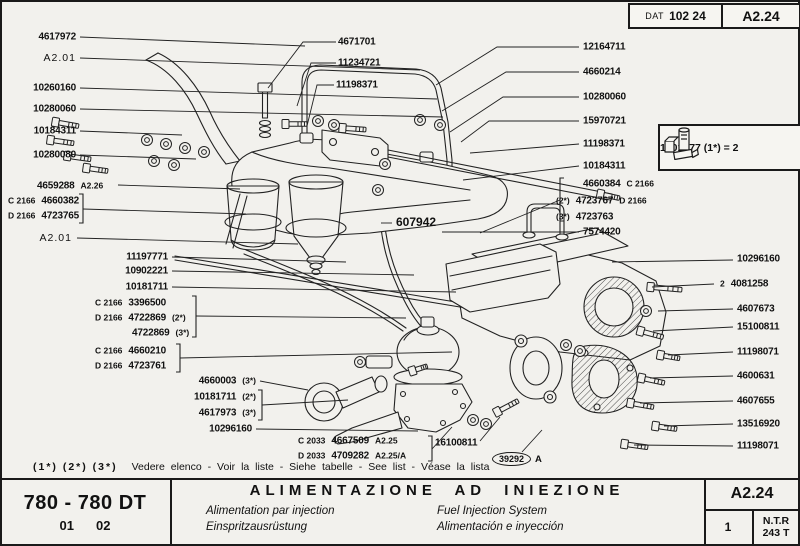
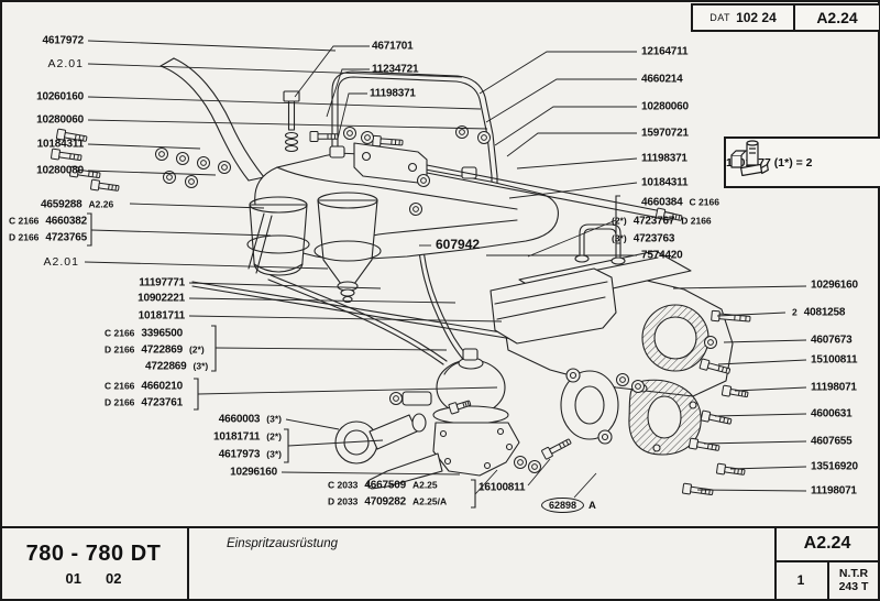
  4617972
  A2.01
  10260160
  10280060
  10184311
  10280080
  4659288
  A2.26
  C 2166
  4660382
  D 2166
  4723765
  A2.01
  11197771
  10902221
  10181711
  C 2166
  3396500
  D 2166
  4722869
  (2*)
  4722869
  (3*)
  C 2166
  4660210
  D 2166
  4723761
  4660003
  (3*)
  10181711
  (2*)
  4617973
  (3*)
  10296160
  C 2033
  4667509
  A2.25
  D 2033
  4709282
  A2.25/A
  16100811
  4671701
  11234721
  11198371
  12164711
  4660214
  10280060
  15970721
  11198371
  10184311
  4660384
  C 2166
  (2*)
  4723767
  D 2166
  (3*)
  4723763
  7574420
  10296160
  2
  4081258
  4607673
  15100811
  11198071
  4600631
  4607655
  13516920
  11198071
  DAT
  102 24
  A2.24
  1077 (1*) = 2
  607942
- 39292
+ 62898
  A
- (1*) (2*) (3*)
- Vedere elenco - Voir la liste - Siehe tabelle - See list - Véase la lista
  780 - 780 DT
  01
  02
- ALIMENTAZIONE AD INIEZIONE
- Alimentation par injection
  Einspritzausrüstung
- Fuel Injection System
- Alimentación e inyección
  A2.24
  1
  N.T.R
  243 T
